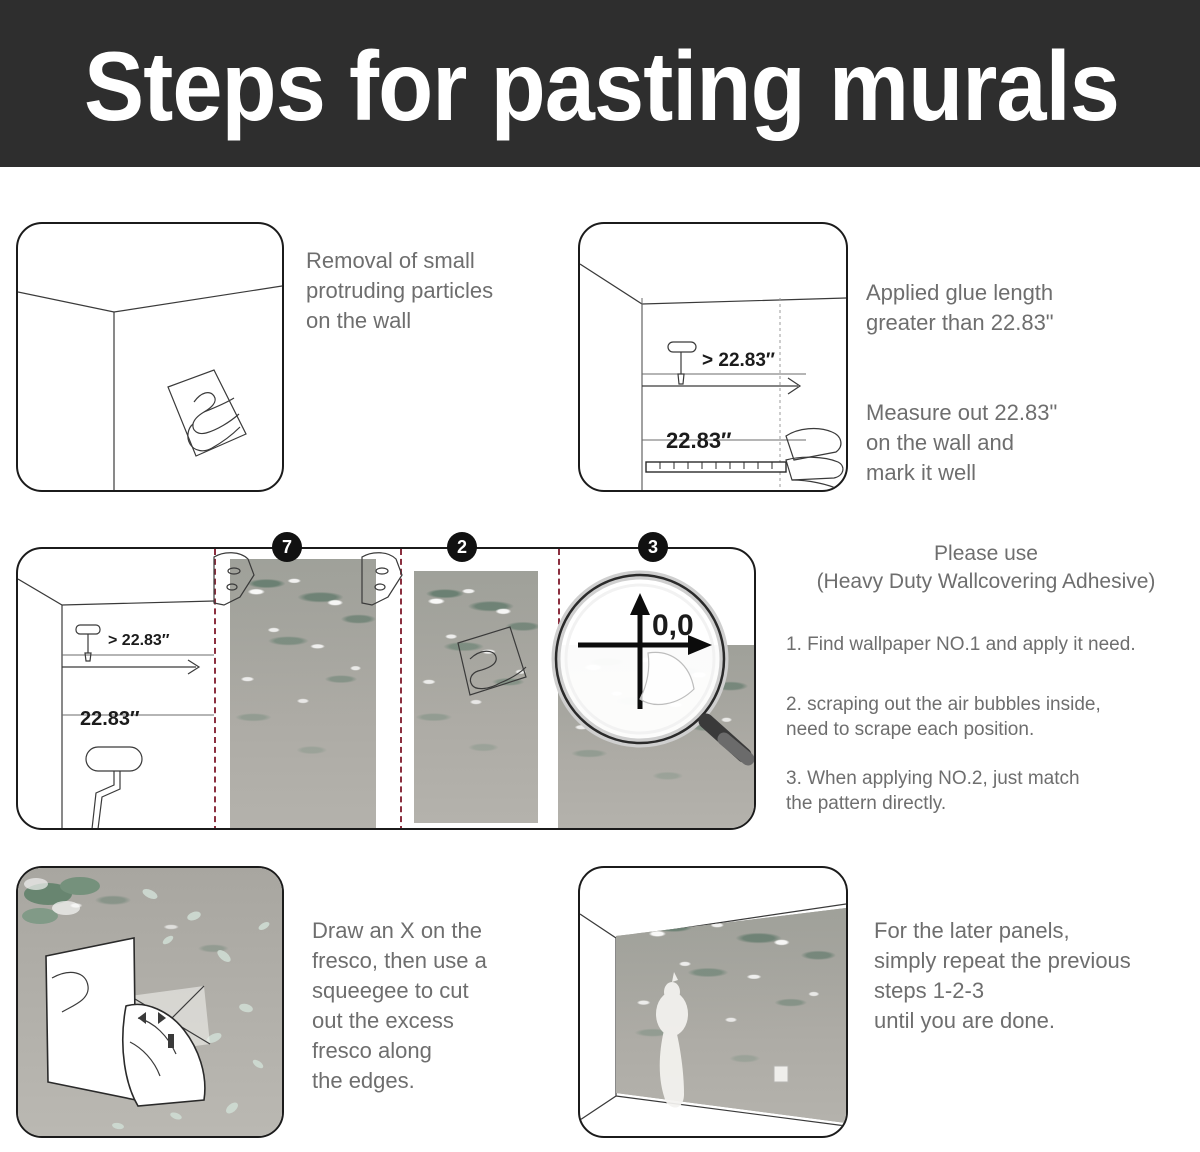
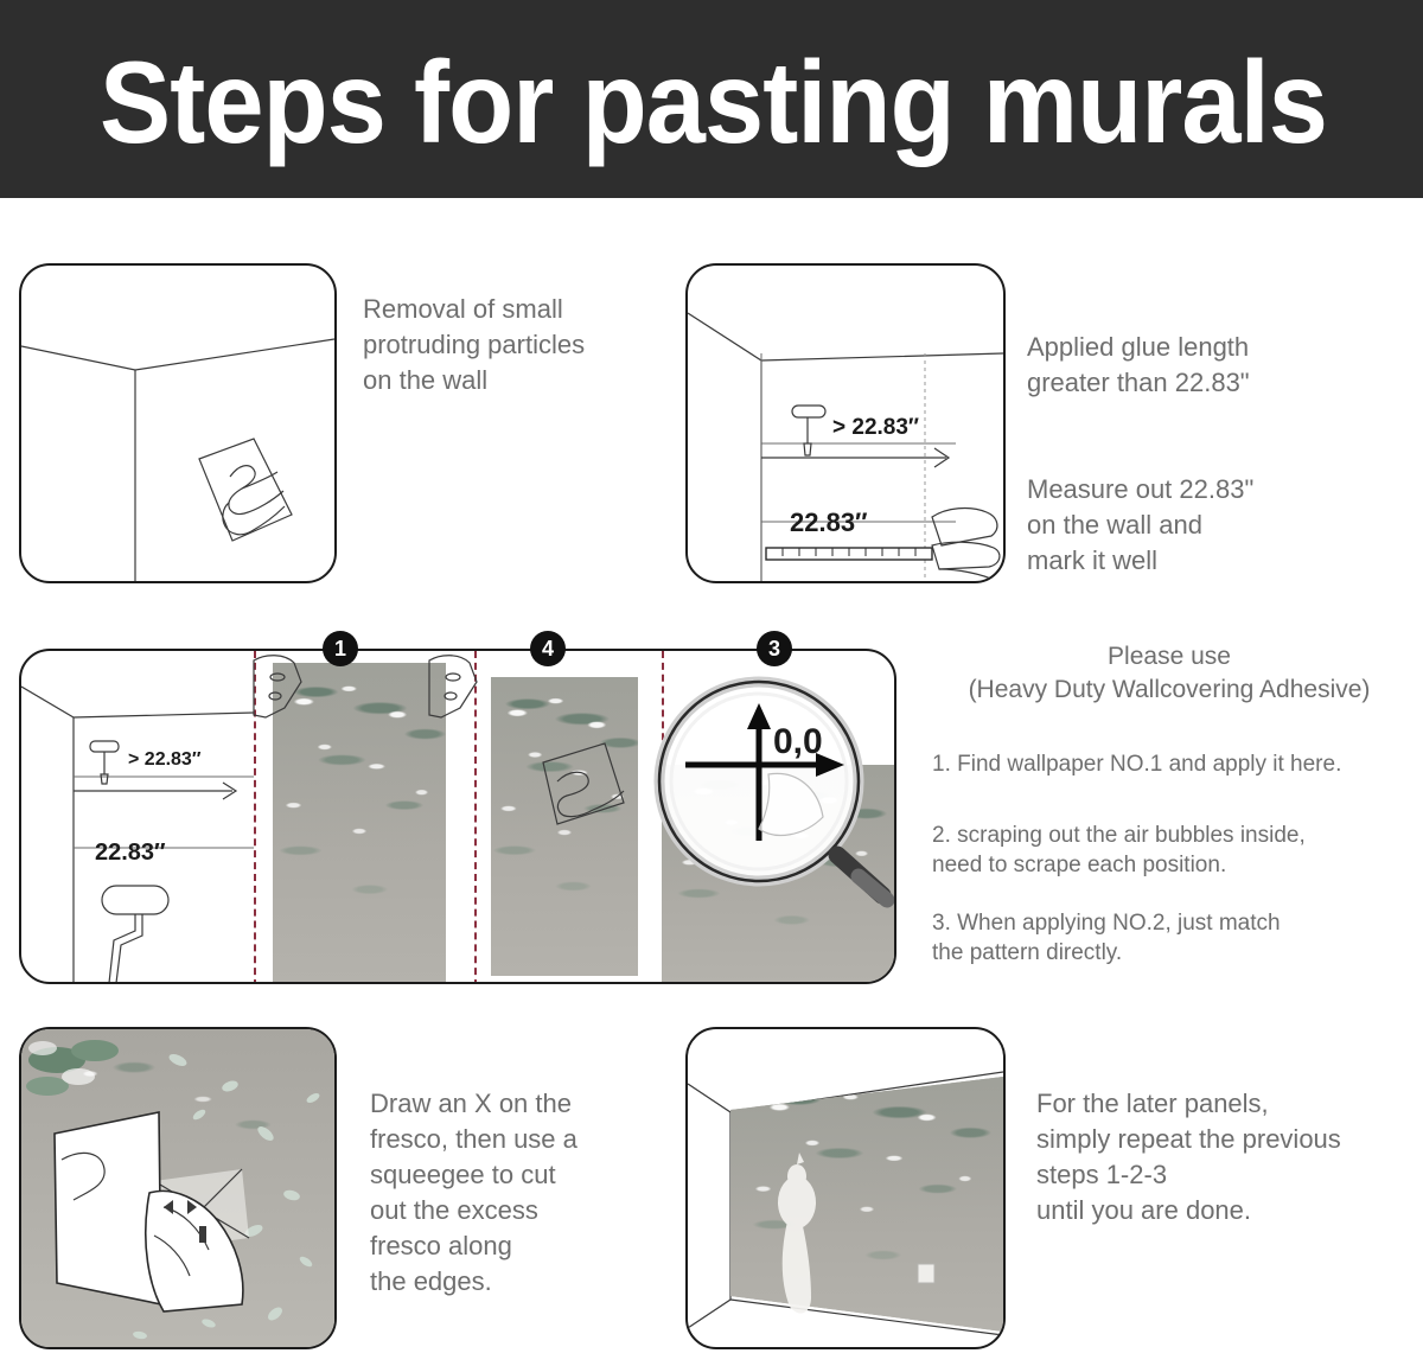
  Steps for pasting murals
  Removal of small
  protruding particles
  on the wall
  > 22.83″
  22.83″
  Applied glue length
  greater than 22.83"
  Measure out 22.83"
  on the wall and
  mark it well
  > 22.83″
  22.83″
  0,0
- 7
+ 1
- 2
+ 4
  3
  Please use
  (Heavy Duty Wallcovering Adhesive)
- 1. Find wallpaper NO.1 and apply it need.
+ 1. Find wallpaper NO.1 and apply it here.
  2. scraping out the air bubbles inside,
  need to scrape each position.
  3. When applying NO.2, just match
  the pattern directly.
  Draw an X on the
  fresco, then use a
  squeegee to cut
  out the excess
  fresco along
  the edges.
  For the later panels,
  simply repeat the previous
  steps 1-2-3
  until you are done.
